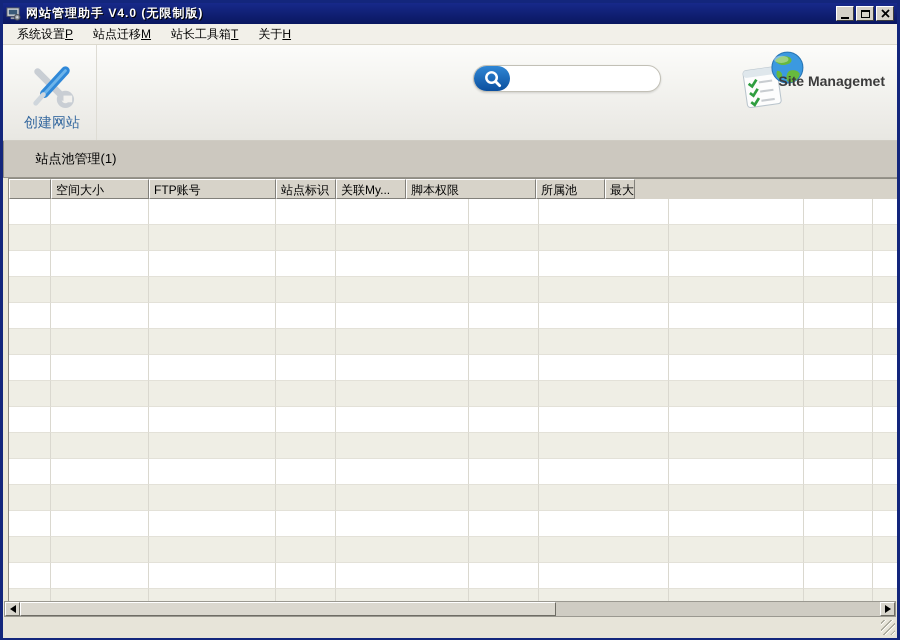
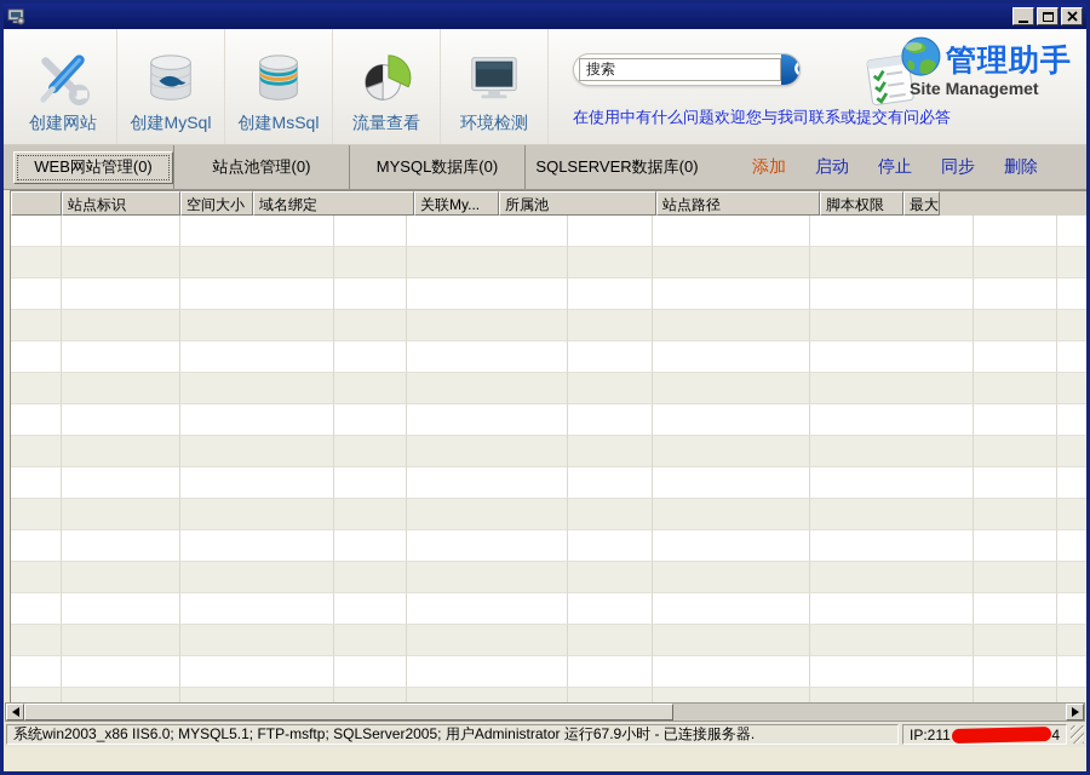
- 网站管理助手 V4.0 (无限制版)
- 系统设置P
- 站点迁移M
- 站长工具箱T
- 关于H
  创建网站
+ 创建MySql
+ 创建MsSql
+ 流量查看
+ 环境检测
+ 搜索
+ 在使用中有什么问题欢迎您与我司联系或提交有问必答
+ 管理助手
  Site Managemet
+ WEB网站管理(0)
- 站点池管理(1)
+ 站点池管理(0)
+ MYSQL数据库(0)
+ SQLSERVER数据库(0)
+ 添加
+ 启动
+ 停止
+ 同步
+ 删除
- 空间大小
+ 站点标识
- FTP账号
- 站点标识
+ 空间大小
+ 域名绑定
  关联My...
- 脚本权限
+ 所属池
+ 站点路径
- 所属池
+ 脚本权限
  最大
+ 系统win2003_x86 IIS6.0; MYSQL5.1; FTP-msftp; SQLServer2005; 用户Administrator 运行67.9小时 - 已连接服务器.
+ IP:211
+ 4
